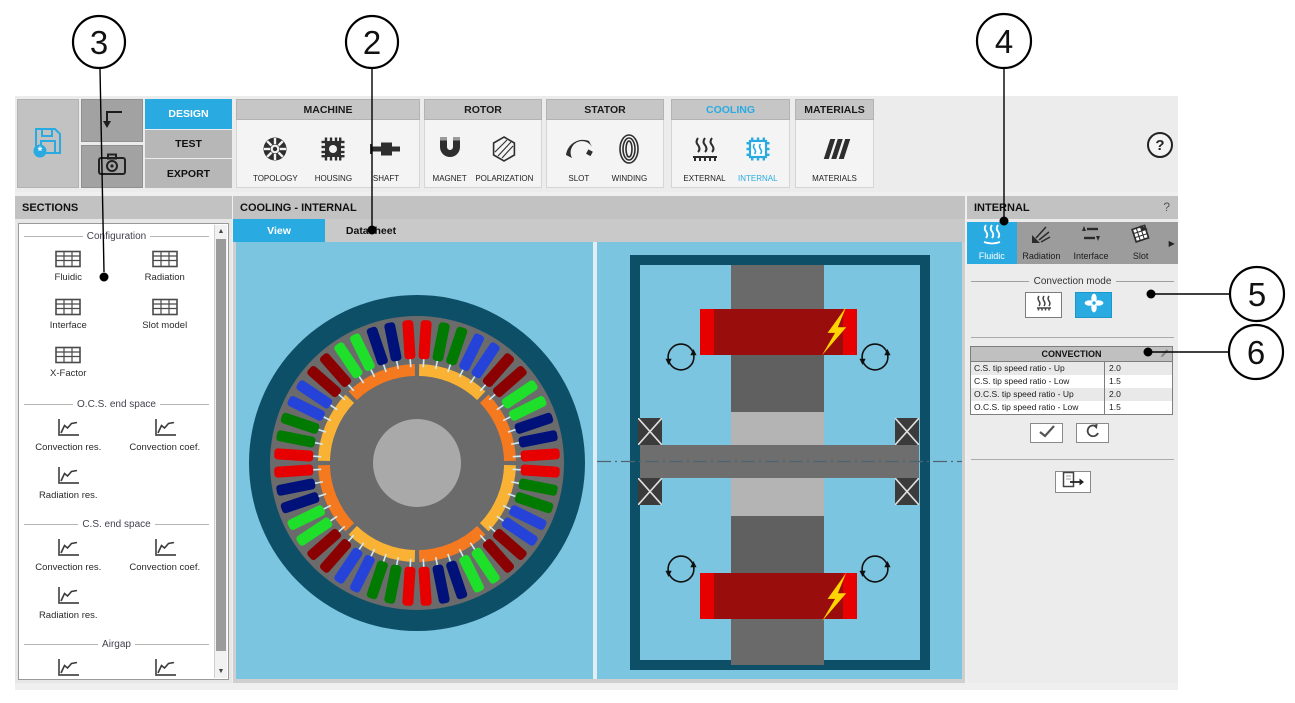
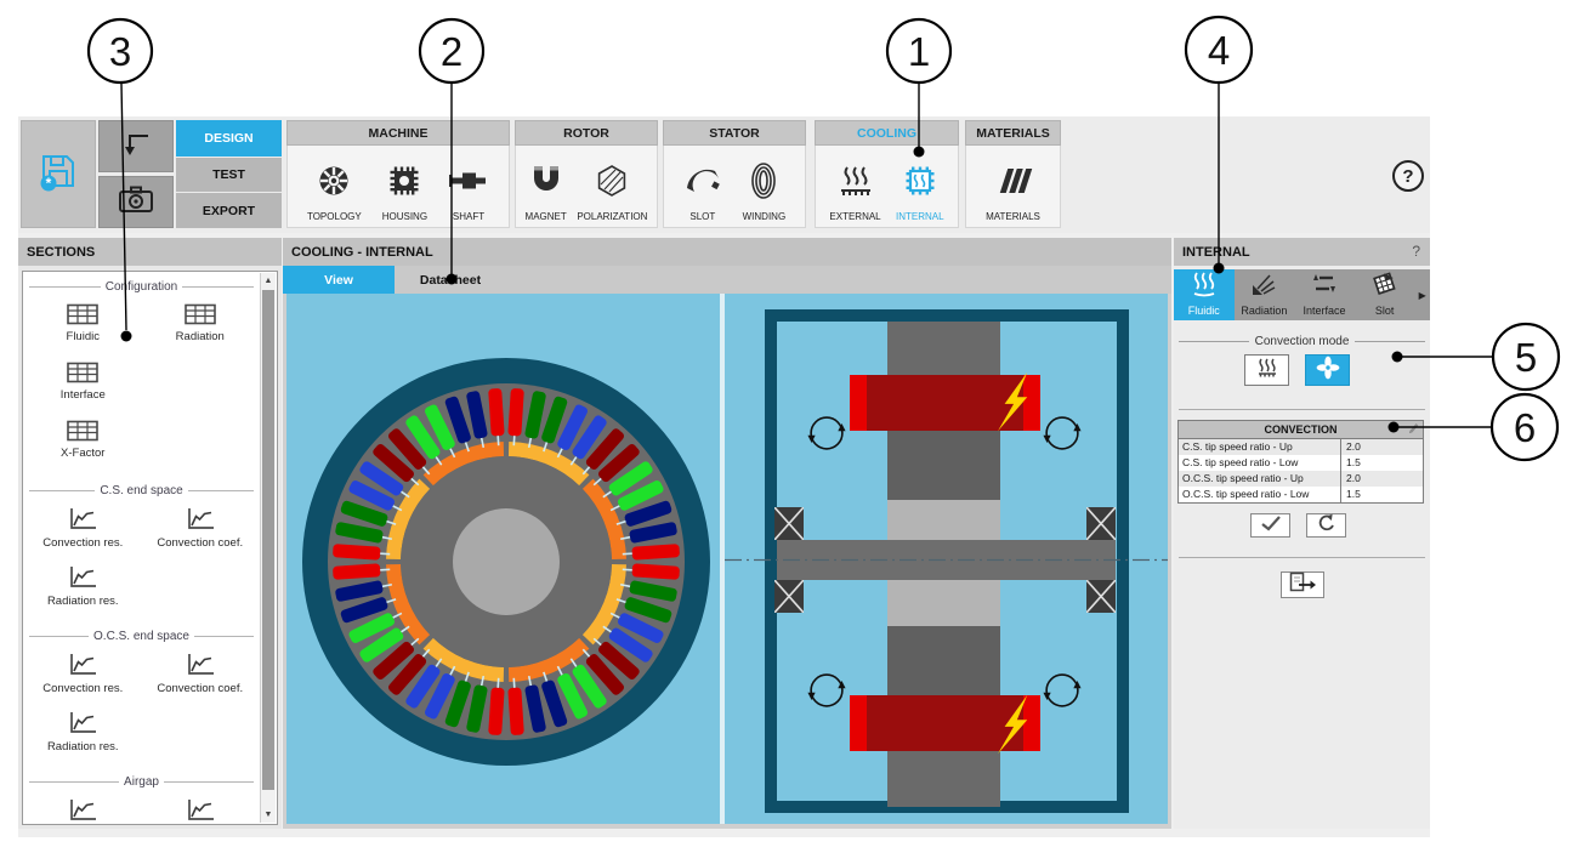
  *
  DESIGN
  TEST
  EXPORT
  MACHINE
  TOPOLOGY
  HOUSING
  SHAFT
  ROTOR
  MAGNET
  POLARIZATION
  STATOR
  SLOT
  WINDING
  COOLING
  EXTERNAL
  INTERNAL
  MATERIALS
  MATERIALS
  ?
  SECTIONS
  Configuration
  Fluidic
  Radiation
  Interface
- Slot model
  X-Factor
- O.C.S. end space
+ C.S. end space
  Convection res.
  Convection coef.
  Radiation res.
- C.S. end space
+ O.C.S. end space
  Convection res.
  Convection coef.
  Radiation res.
  Airgap
  COOLING - INTERNAL
  View
  Dataheet
  INTERNAL
  ?
  Fluidic
  Radiation
  Interface
  Slot
  ▶
  Convection mode
  CONVECTION
  C.S. tip speed ratio - Up
  2.0
  C.S. tip speed ratio - Low
  1.5
  O.C.S. tip speed ratio - Up
  2.0
  O.C.S. tip speed ratio - Low
  1.5
+ 1
  2
  3
  4
  5
  6
